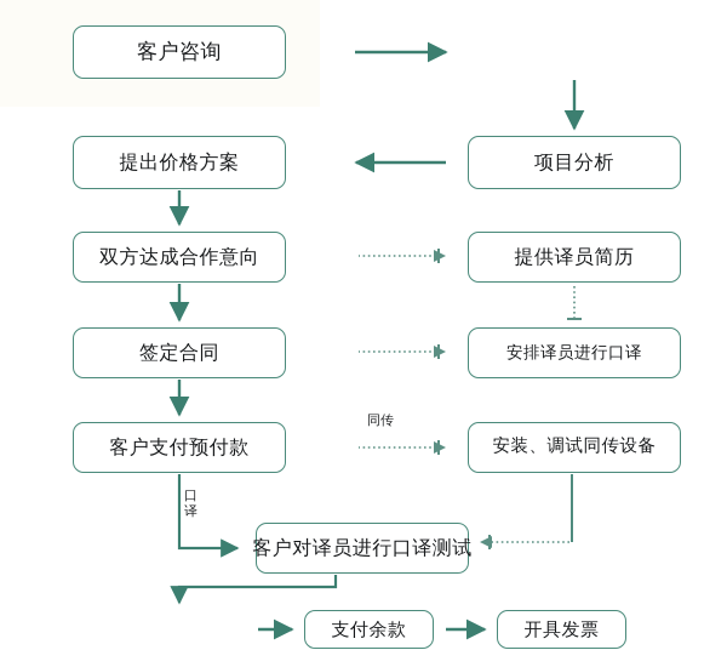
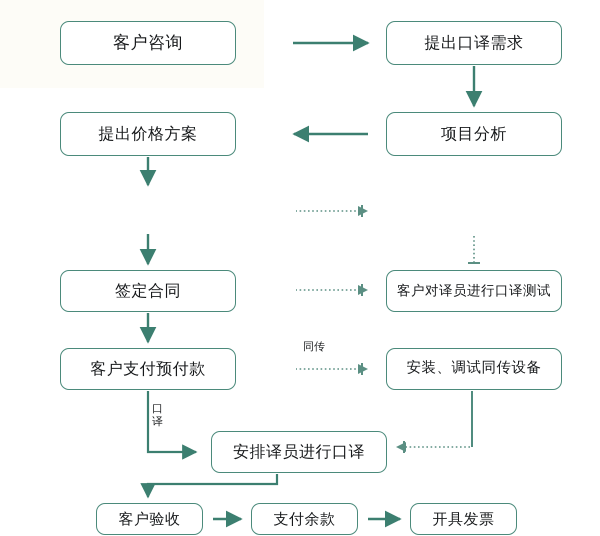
  客户咨询
+ 提出口译需求
  项目分析
  提出价格方案
- 双方达成合作意向
- 提供译员简历
  签定合同
- 安排译员进行口译
+ 客户对译员进行口译测试
  客户支付预付款
  安装、调试同传设备
- 客户对译员进行口译测试
+ 安排译员进行口译
+ 客户验收
  支付余款
  开具发票
  同传
  口
  译
